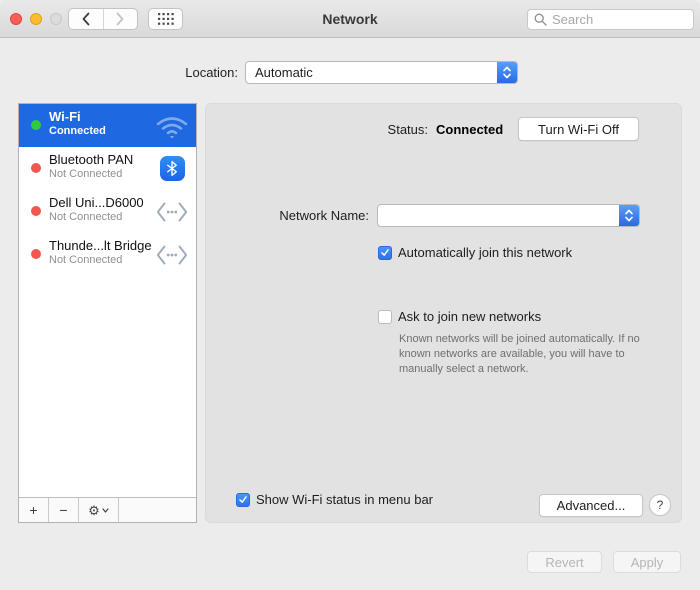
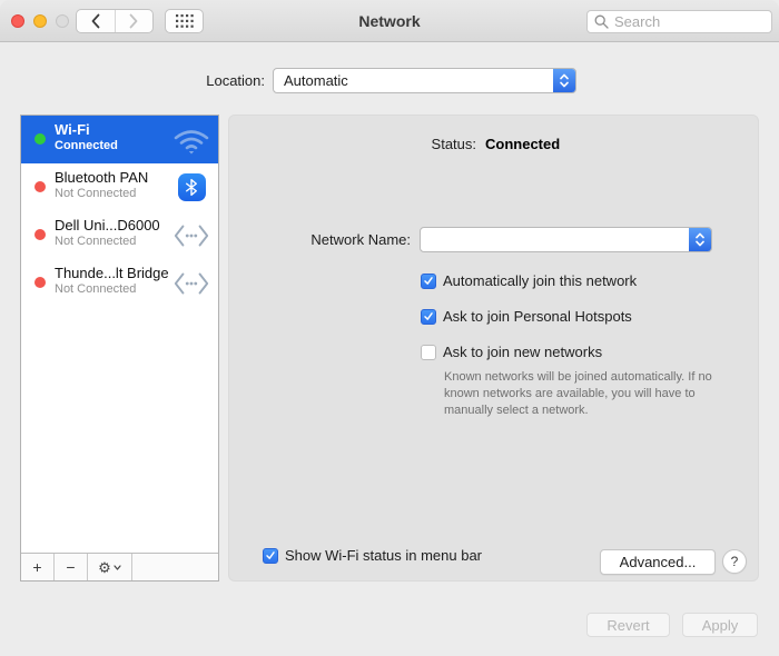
  Network
  Search
  Location:
  Automatic
  Wi-Fi
  Connected
  Bluetooth PAN
  Not Connected
  Dell Uni...D6000
  Not Connected
  Thunde...lt Bridge
  Not Connected
  +
  −
  ⚙
  Status:
  Connected
- Turn Wi-Fi Off
  Network Name:
  Automatically join this network
+ Ask to join Personal Hotspots
  Ask to join new networks
  Known networks will be joined automatically. If no known networks are available, you will have to manually select a network.
  Show Wi-Fi status in menu bar
  Advanced...
  ?
  Revert
  Apply
